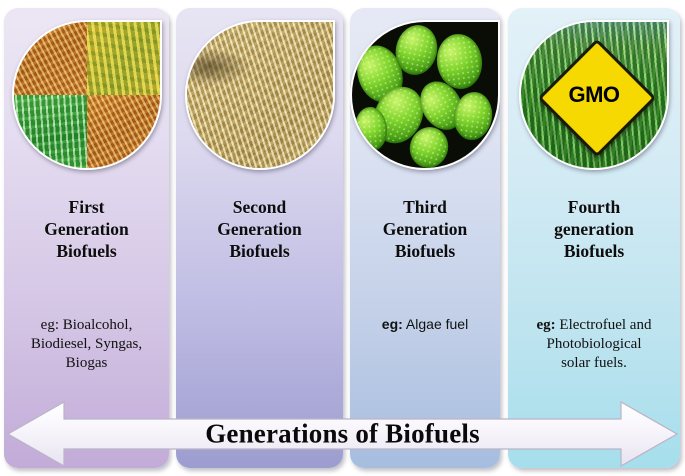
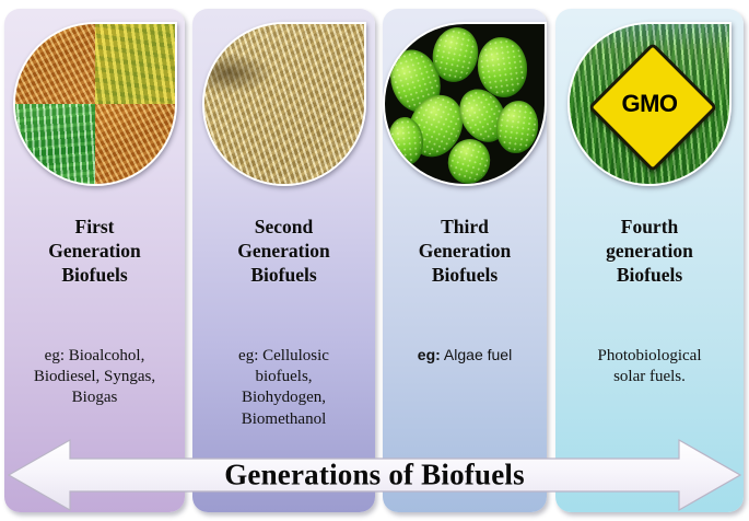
  First
  Generation
  Biofuels
  eg: Bioalcohol,
  Biodiesel, Syngas,
  Biogas
  Second
  Generation
  Biofuels
+ eg: Cellulosic
+ biofuels,
+ Biohydogen,
+ Biomethanol
  Third
  Generation
  Biofuels
  eg: Algae fuel
  GMO
  Fourth
  generation
  Biofuels
- eg: Electrofuel and
  Photobiological
  solar fuels.
  Generations of Biofuels
